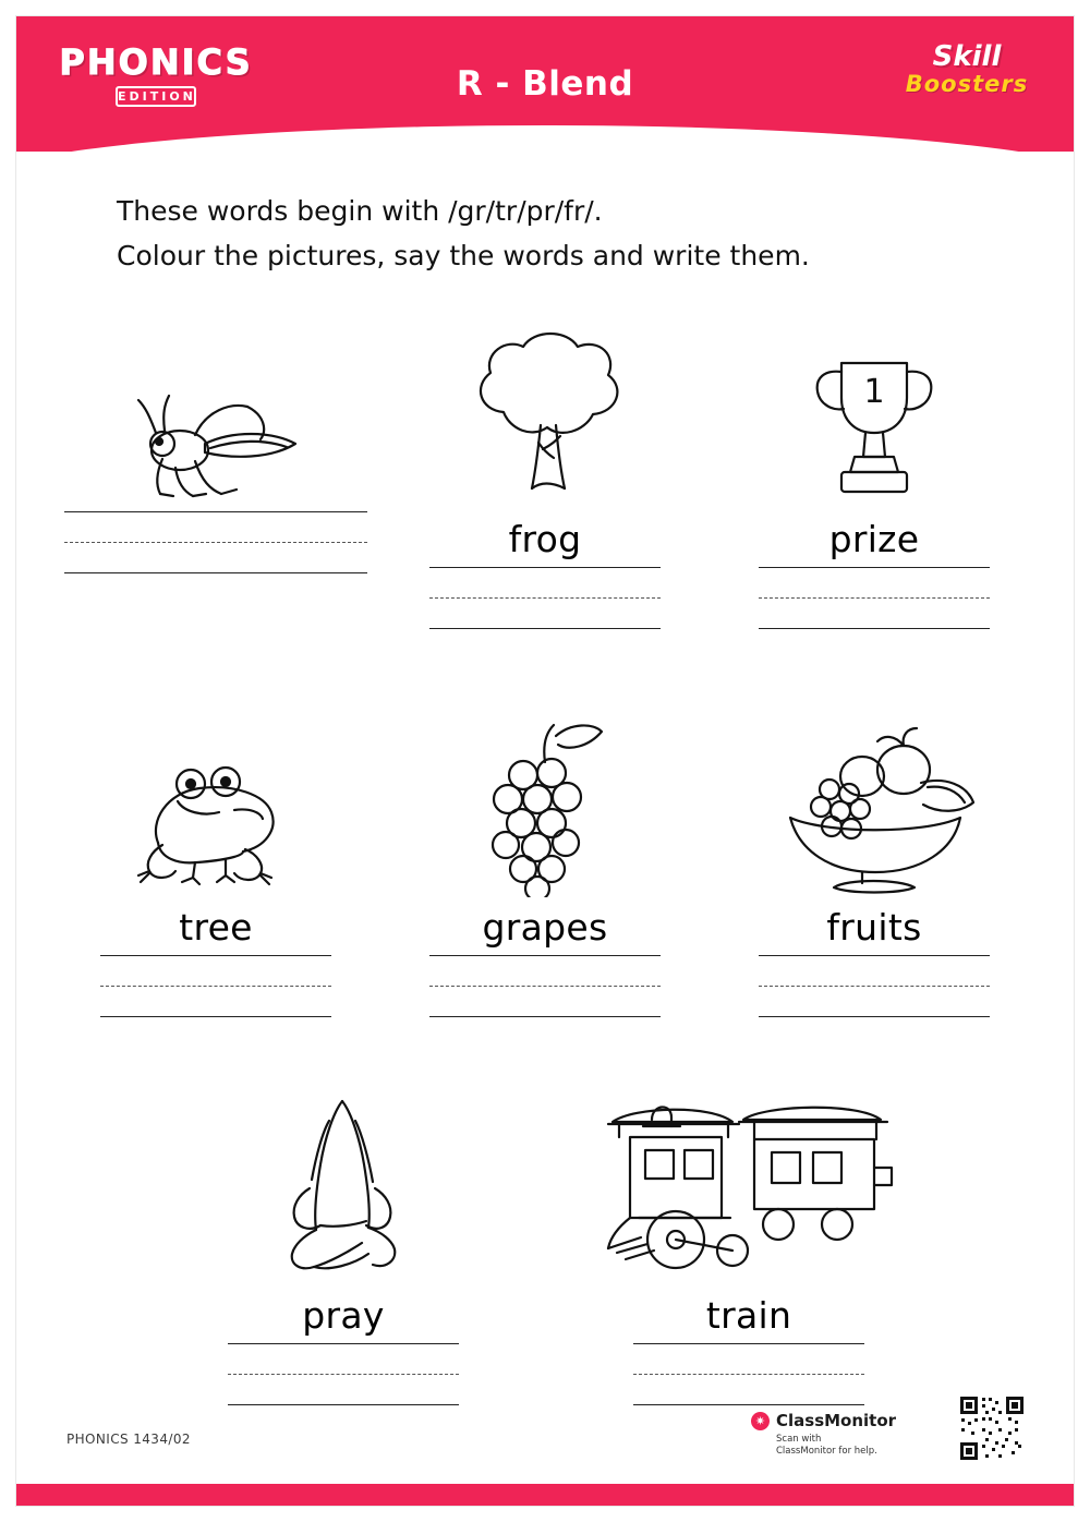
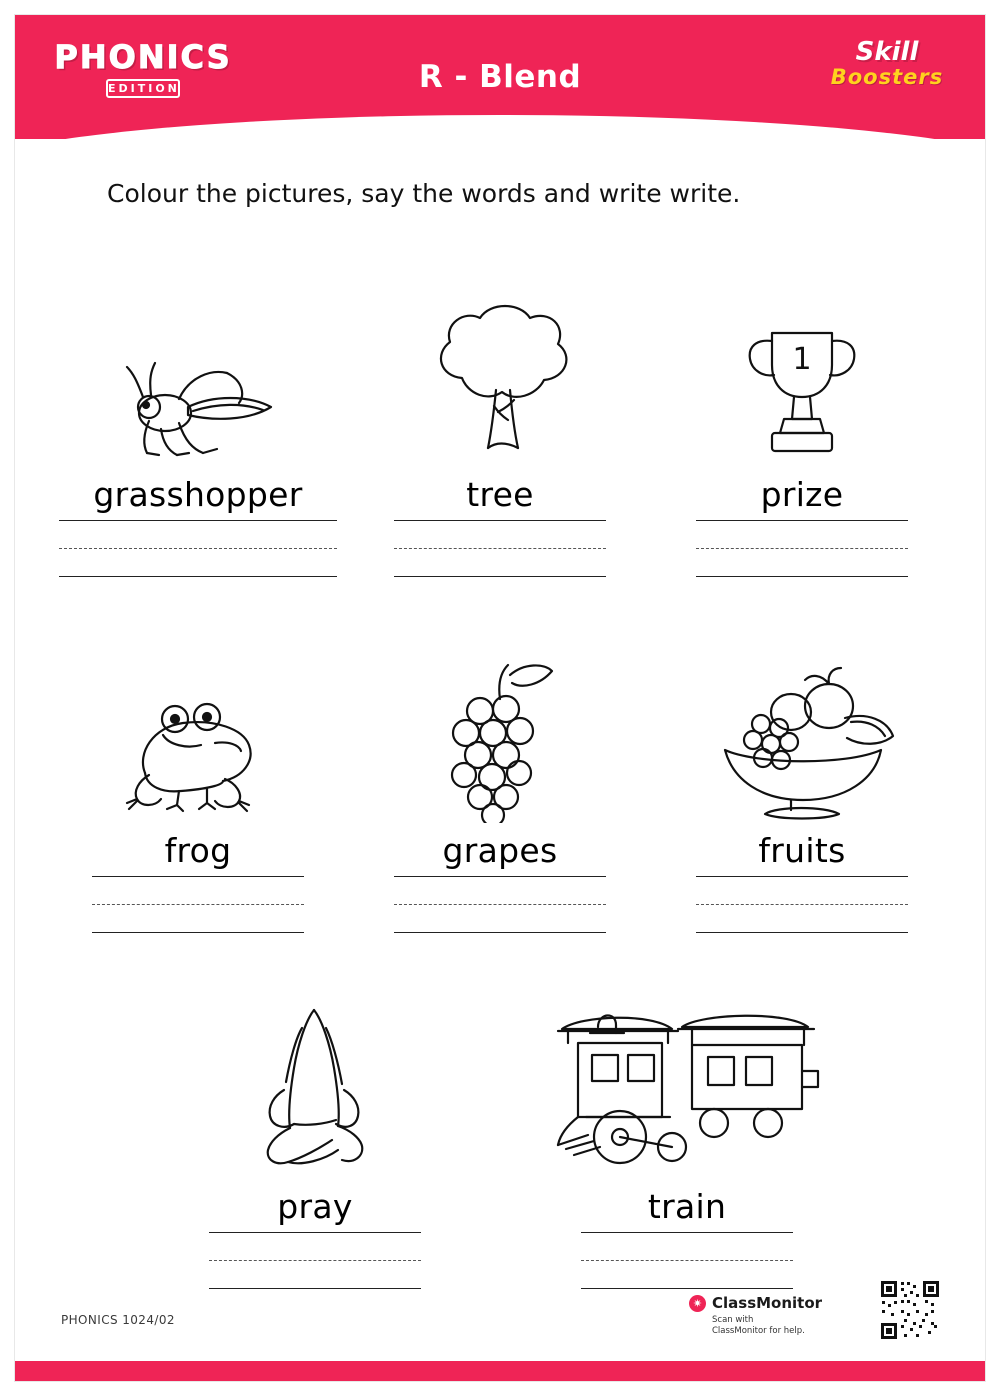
  PHONICS
  EDITION
  R - Blend
  Skill
  Boosters
- These words begin with /gr/tr/pr/fr/.
- Colour the pictures, say the words and write them.
+ Colour the pictures, say the words and write write.
+ grasshopper
- frog
+ tree
  1
  prize
- tree
+ frog
  grapes
  fruits
  pray
  train
- PHONICS 1434/02
+ PHONICS 1024/02
  ✷
  ClassMonitor
  Scan with
  ClassMonitor for help.
